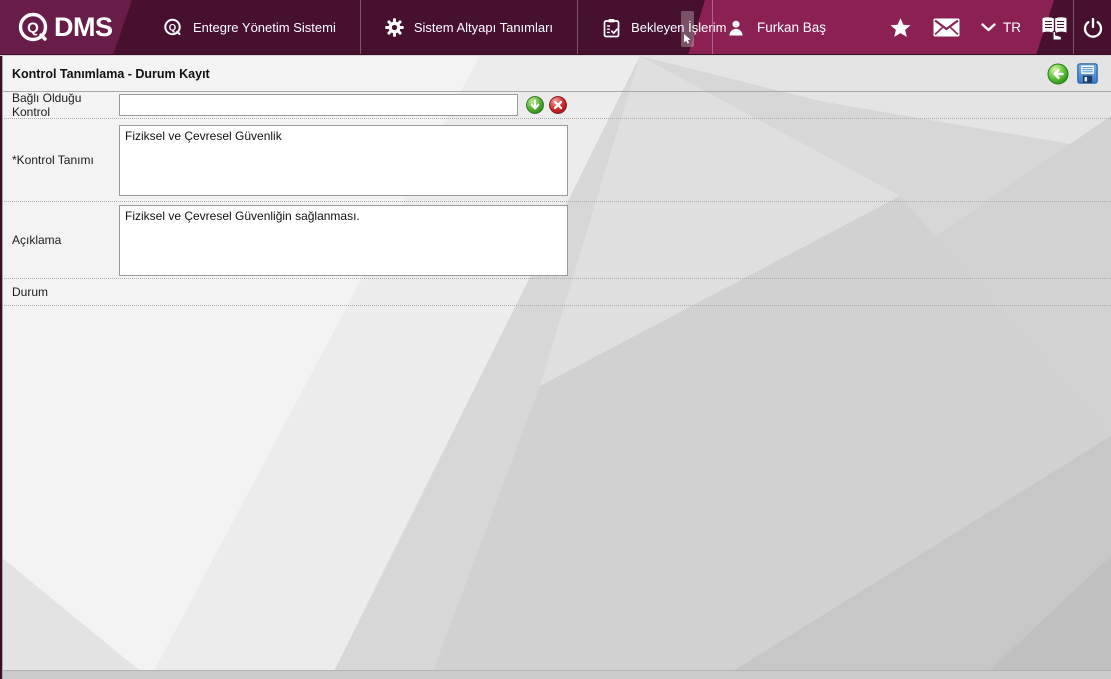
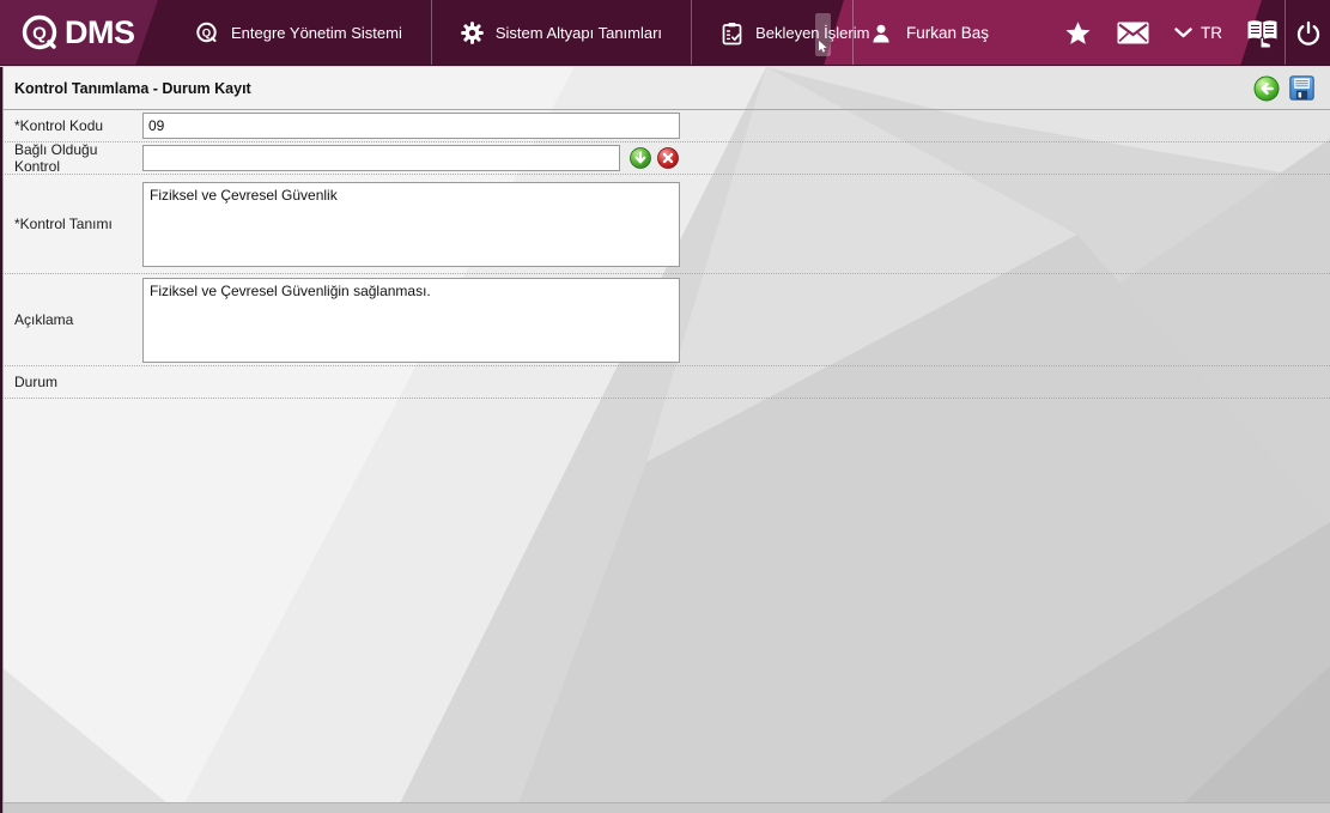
  Q
  DMS
  Q
  Entegre Yönetim Sistemi
  Sistem Altyapı Tanımları
  Bekleyen İşlerim
  Furkan Baş
  TR
  Kontrol Tanımlama - Durum Kayıt
+ *Kontrol Kodu
+ 09
  Bağlı Olduğu Kontrol
  *Kontrol Tanımı
  Fiziksel ve Çevresel Güvenlik
  Açıklama
  Fiziksel ve Çevresel Güvenliğin sağlanması.
  Durum
